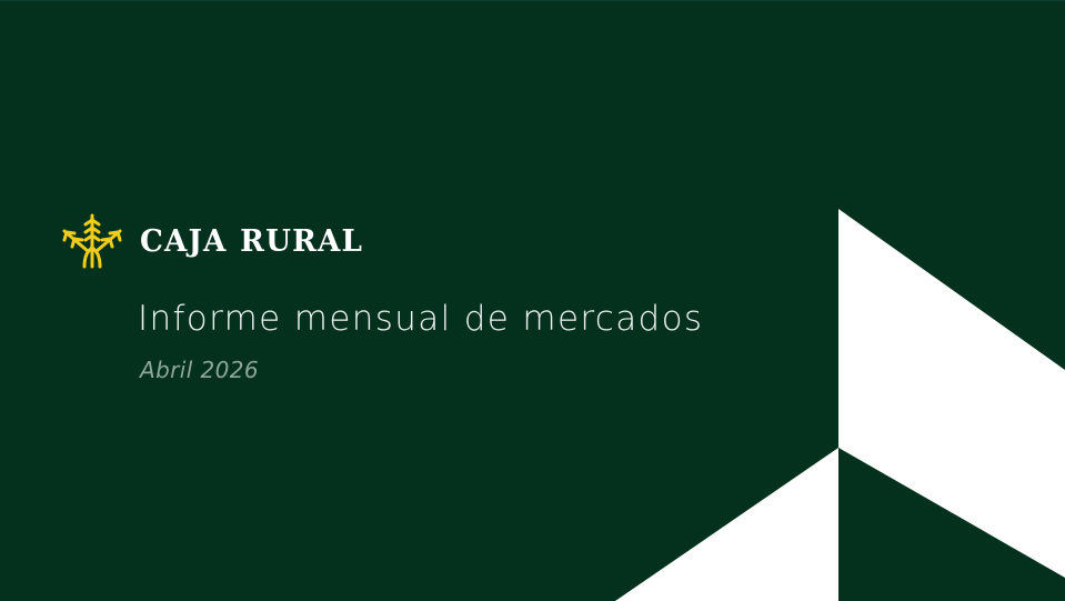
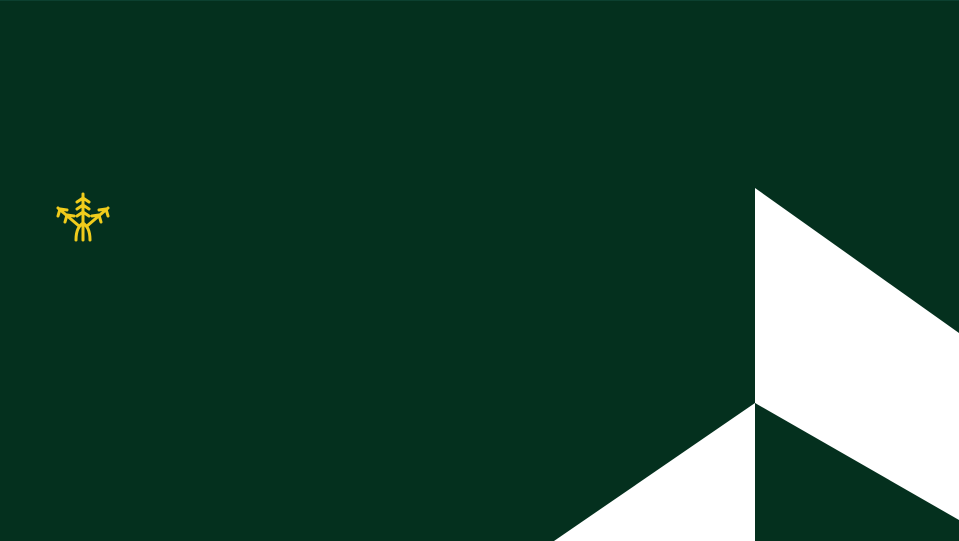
- CAJA RURAL
- Informe mensual de mercados
- Abril 2026
